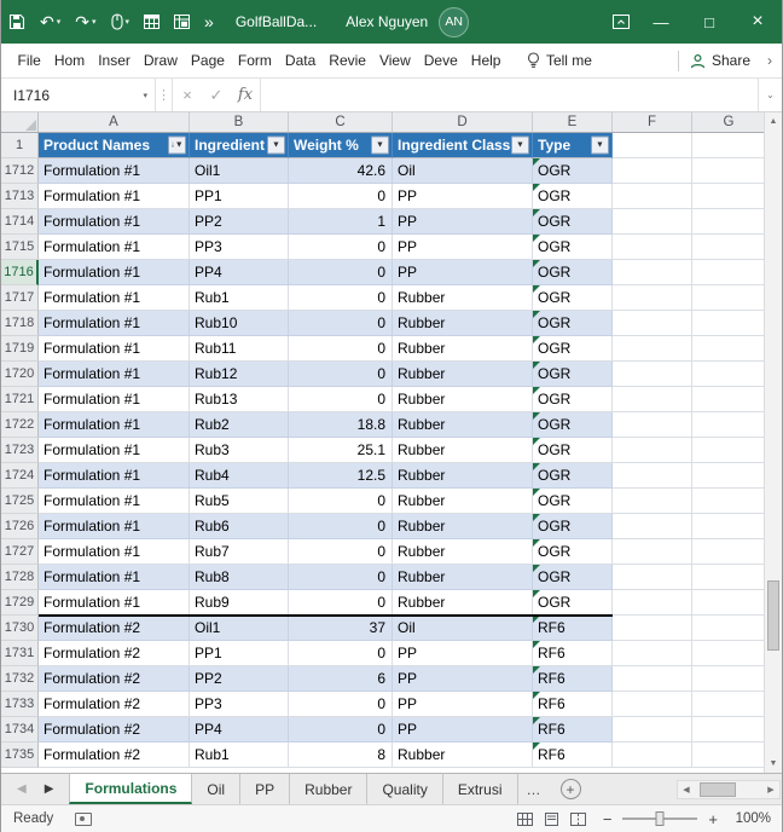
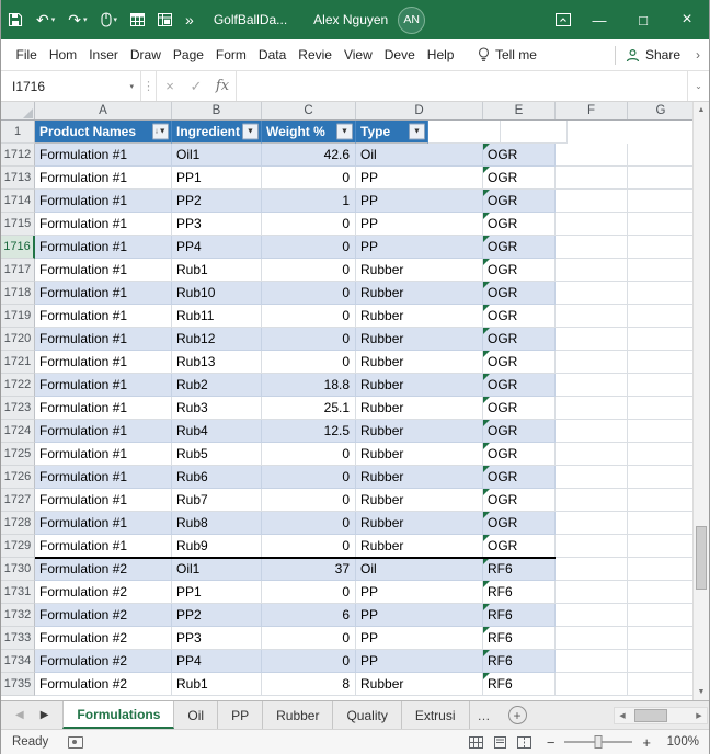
  ↶
  ↷
  »
  GolfBallDa...
  Alex Nguyen
  AN
  —
  □
  ×
  File
  Hom
  Inser
  Draw
  Page
  Form
  Data
  Revie
  View
  Deve
  Help
  Tell me
  Share
  ›
  I1716
  ⋮
  ×
  ✓
  fx
  ⌄
  A
  B
  C
  D
  E
  F
  G
  1
  Product Names
  Ingredient
  Weight %
- Ingredient Class
  Type
  1712
  Formulation #1
  Oil1
  42.6
  Oil
  OGR
  1713
  Formulation #1
  PP1
  0
  PP
  OGR
  1714
  Formulation #1
  PP2
  1
  PP
  OGR
  1715
  Formulation #1
  PP3
  0
  PP
  OGR
  1716
  Formulation #1
  PP4
  0
  PP
  OGR
  1717
  Formulation #1
  Rub1
  0
  Rubber
  OGR
  1718
  Formulation #1
  Rub10
  0
  Rubber
  OGR
  1719
  Formulation #1
  Rub11
  0
  Rubber
  OGR
  1720
  Formulation #1
  Rub12
  0
  Rubber
  OGR
  1721
  Formulation #1
  Rub13
  0
  Rubber
  OGR
  1722
  Formulation #1
  Rub2
  18.8
  Rubber
  OGR
  1723
  Formulation #1
  Rub3
  25.1
  Rubber
  OGR
  1724
  Formulation #1
  Rub4
  12.5
  Rubber
  OGR
  1725
  Formulation #1
  Rub5
  0
  Rubber
  OGR
  1726
  Formulation #1
  Rub6
  0
  Rubber
  OGR
  1727
  Formulation #1
  Rub7
  0
  Rubber
  OGR
  1728
  Formulation #1
  Rub8
  0
  Rubber
  OGR
  1729
  Formulation #1
  Rub9
  0
  Rubber
  OGR
  1730
  Formulation #2
  Oil1
  37
  Oil
  RF6
  1731
  Formulation #2
  PP1
  0
  PP
  RF6
  1732
  Formulation #2
  PP2
  6
  PP
  RF6
  1733
  Formulation #2
  PP3
  0
  PP
  RF6
  1734
  Formulation #2
  PP4
  0
  PP
  RF6
  1735
  Formulation #2
  Rub1
  8
  Rubber
  RF6
  ◀
  ▶
  Formulations
  Oil
  PP
  Rubber
  Quality
  Extrusi
  …
  +
  Ready
  −
  +
  100%
